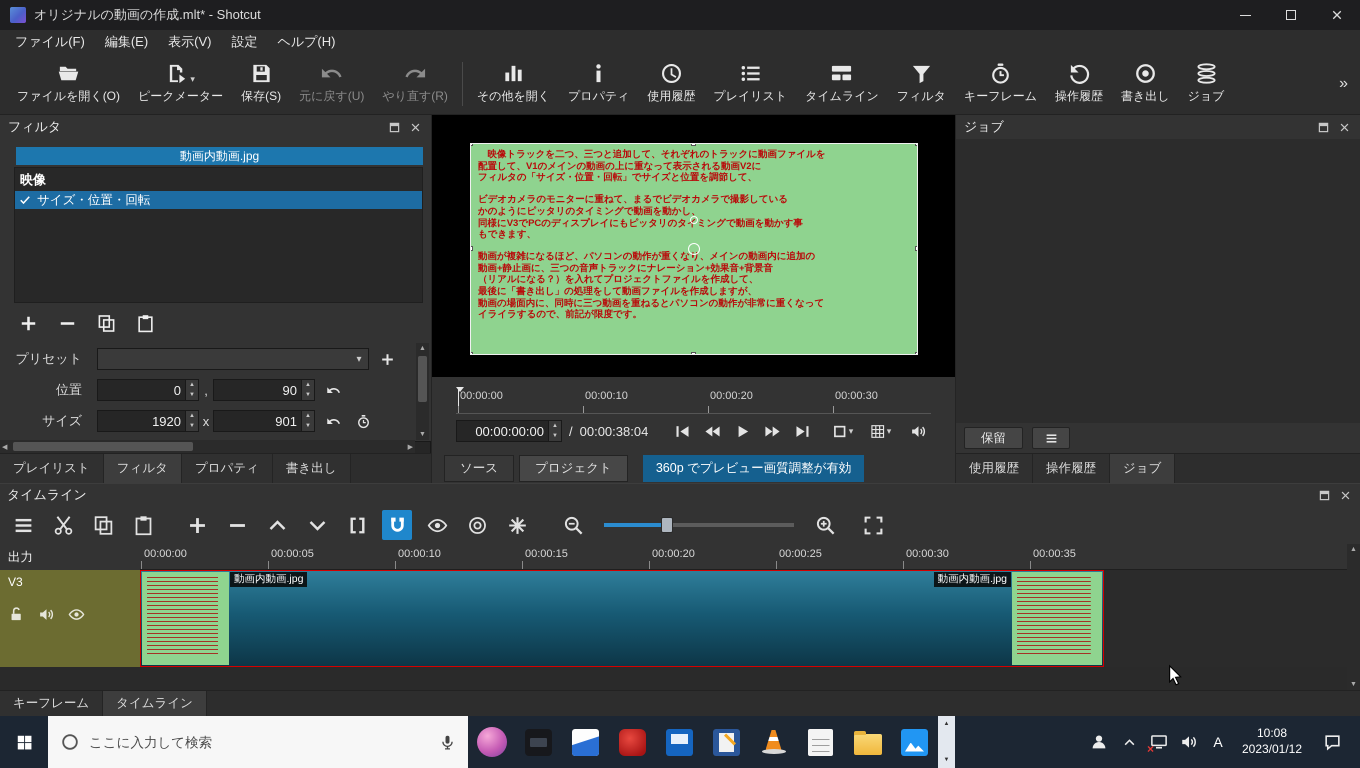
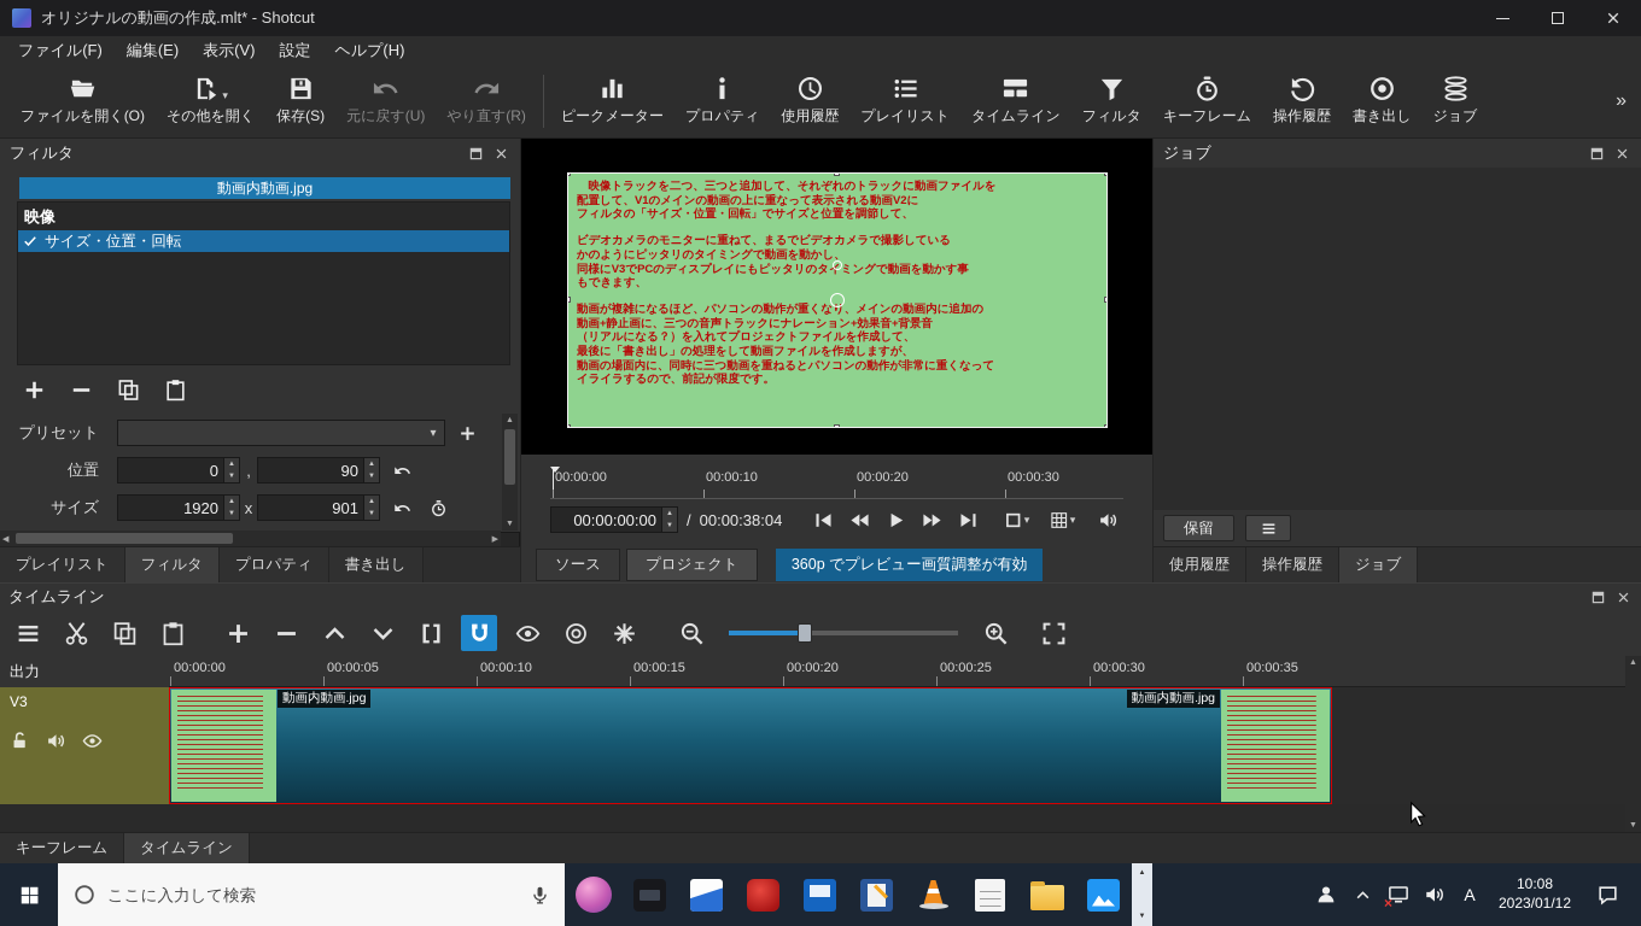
  オリジナルの動画の作成.mlt* - Shotcut
  ファイル(F)
  編集(E)
  表示(V)
  設定
  ヘルプ(H)
  ファイルを開く(O)
  ▾
- ピークメーター
+ その他を開く
  保存(S)
  元に戻す(U)
  やり直す(R)
- その他を開く
+ ピークメーター
  プロパティ
  使用履歴
  プレイリスト
  タイムライン
  フィルタ
  キーフレーム
  操作履歴
  書き出し
  ジョブ
  »
  フィルタ
  動画内動画.jpg
  映像
  サイズ・位置・回転
  プリセット
  ▾
  位置
  0
  ,
  90
  サイズ
  1920
  x
  901
  プレイリスト
  フィルタ
  プロパティ
  書き出し
  映像トラックを二つ、三つと追加して、それぞれのトラックに動画ファイルを
  配置して、V1のメインの動画の上に重なって表示される動画V2に
  フィルタの「サイズ・位置・回転」でサイズと位置を調節して、
  ビデオカメラのモニターに重ねて、まるでビデオカメラで撮影している
  かのようにピッタリのタイミングで動画を動かし、
  同様にV3でPCのディスプレイにもピッタリのタイミングで動画を動かす事
  もできます、
  動画が複雑になるほど、パソコンの動作が重くなり、メインの動画内に追加の
  動画+静止画に、三つの音声トラックにナレーション+効果音+背景音
  （リアルになる？）を入れてプロジェクトファイルを作成して、
  最後に「書き出し」の処理をして動画ファイルを作成しますが、
  動画の場面内に、同時に三つ動画を重ねるとパソコンの動作が非常に重くなって
  イライラするので、前記が限度です。
  00:00:00
  00:00:10
  00:00:20
  00:00:30
  00:00:00:00
  /
  00:00:38:04
  ▾
  ▾
  ソース
  プロジェクト
  360p でプレビュー画質調整が有効
  ジョブ
  保留
  使用履歴
  操作履歴
  ジョブ
  タイムライン
  出力
  00:00:00
  00:00:05
  00:00:10
  00:00:15
  00:00:20
  00:00:25
  00:00:30
  00:00:35
  V3
  動画内動画.jpg
  動画内動画.jpg
  キーフレーム
  タイムライン
  ここに入力して検索
  ×
  A
  10:08
  2023/01/12
